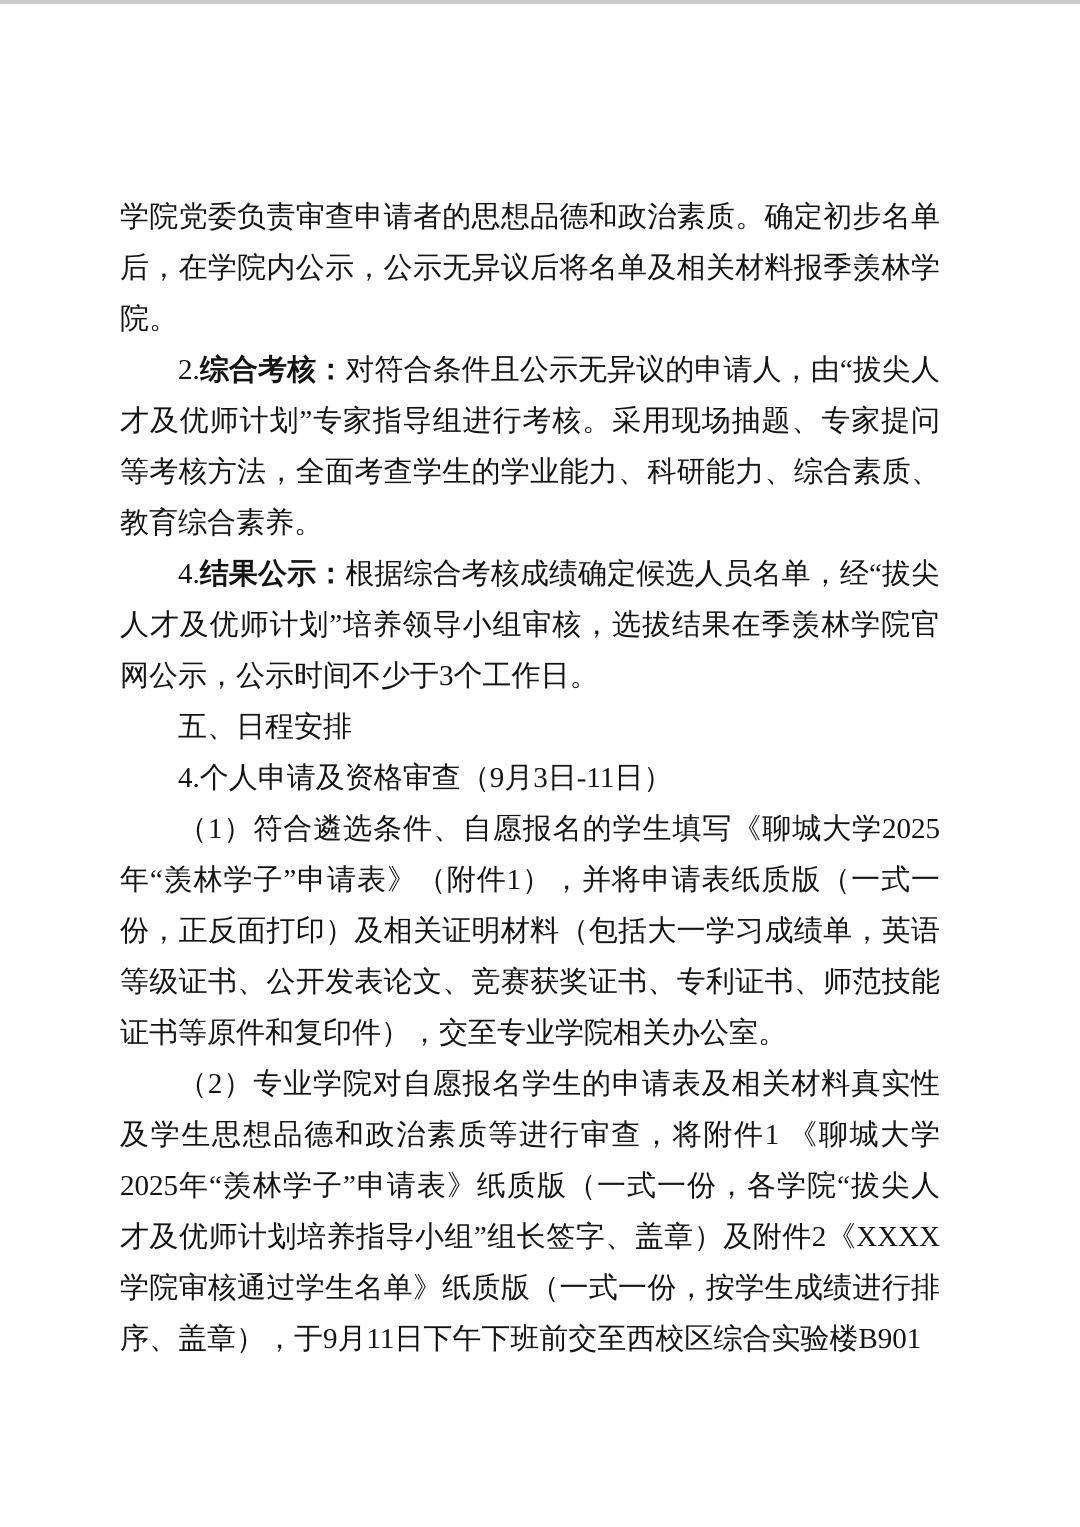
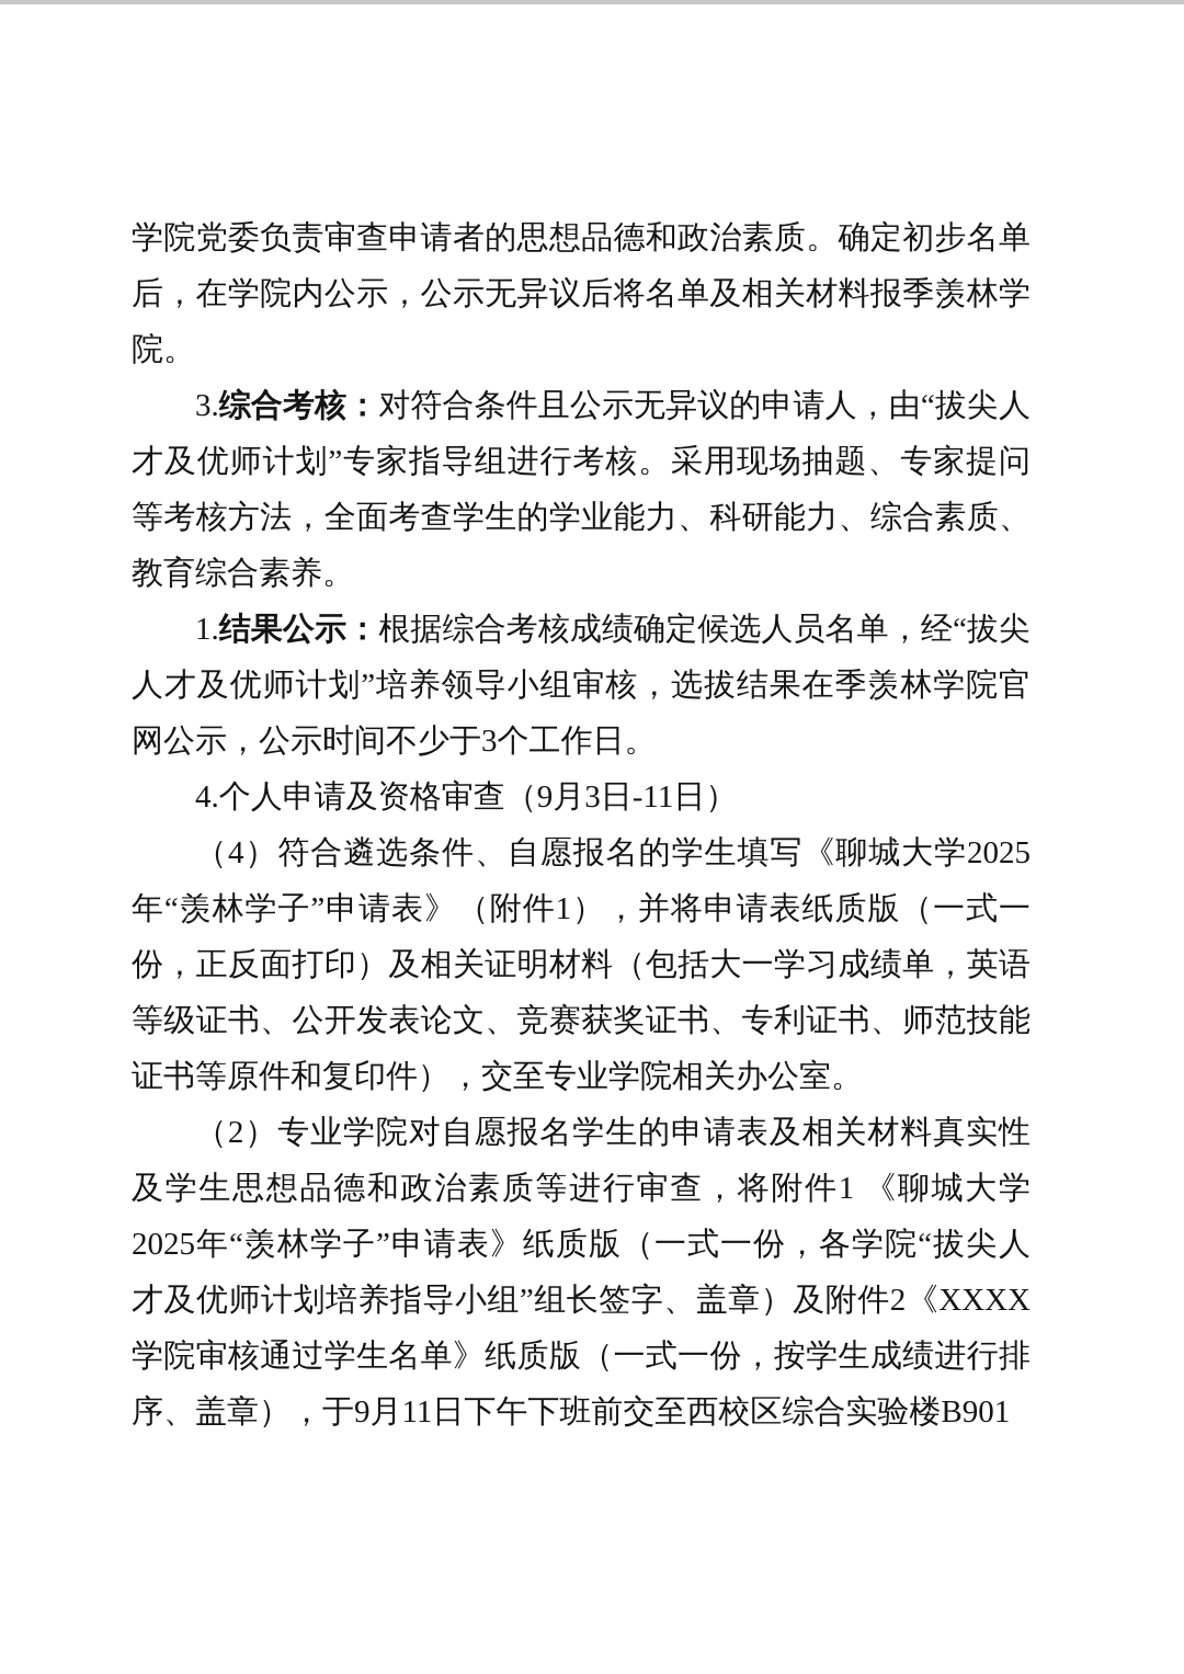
  学院党委负责审查申请者的思想品德和政治素质。确定初步名单后，在学院内公示，公示无异议后将名单及相关材料报季羡林学院。
- 2.综合考核：对符合条件且公示无异议的申请人，由“拔尖人才及优师计划”专家指导组进行考核。采用现场抽题、专家提问等考核方法，全面考查学生的学业能力、科研能力、综合素质、教育综合素养。
+ 3.综合考核：对符合条件且公示无异议的申请人，由“拔尖人才及优师计划”专家指导组进行考核。采用现场抽题、专家提问等考核方法，全面考查学生的学业能力、科研能力、综合素质、教育综合素养。
- 4.结果公示：根据综合考核成绩确定候选人员名单，经“拔尖人才及优师计划”培养领导小组审核，选拔结果在季羡林学院官网公示，公示时间不少于3个工作日。
+ 1.结果公示：根据综合考核成绩确定候选人员名单，经“拔尖人才及优师计划”培养领导小组审核，选拔结果在季羡林学院官网公示，公示时间不少于3个工作日。
- 五、日程安排
  4.个人申请及资格审查（9月3日-11日）
- （1）符合遴选条件、自愿报名的学生填写《聊城大学2025年“羡林学子”申请表》（附件1），并将申请表纸质版（一式一份，正反面打印）及相关证明材料（包括大一学习成绩单，英语等级证书、公开发表论文、竞赛获奖证书、专利证书、师范技能证书等原件和复印件），交至专业学院相关办公室。
+ （4）符合遴选条件、自愿报名的学生填写《聊城大学2025年“羡林学子”申请表》（附件1），并将申请表纸质版（一式一份，正反面打印）及相关证明材料（包括大一学习成绩单，英语等级证书、公开发表论文、竞赛获奖证书、专利证书、师范技能证书等原件和复印件），交至专业学院相关办公室。
  （2）专业学院对自愿报名学生的申请表及相关材料真实性及学生思想品德和政治素质等进行审查，将附件1 《聊城大学2025年“羡林学子”申请表》纸质版（一式一份，各学院“拔尖人才及优师计划培养指导小组”组长签字、盖章）及附件2《XXXX学院审核通过学生名单》纸质版（一式一份，按学生成绩进行排序、盖章），于9月11日下午下班前交至西校区综合实验楼B901
